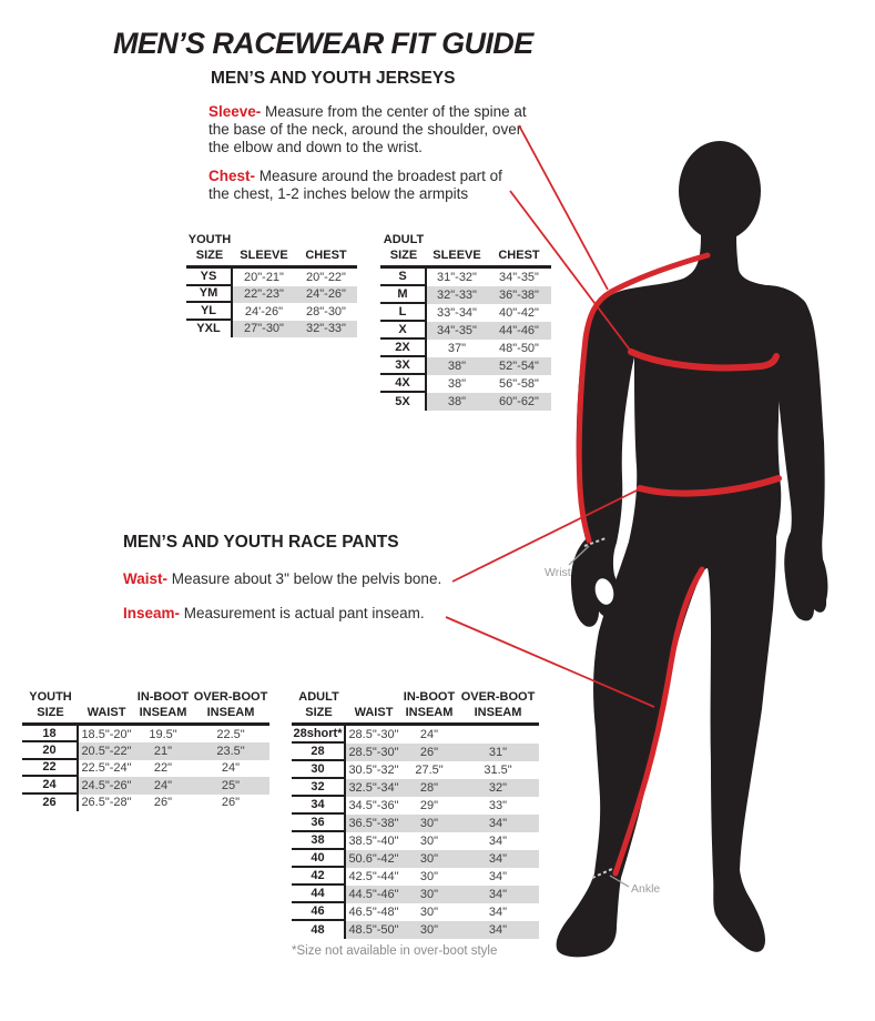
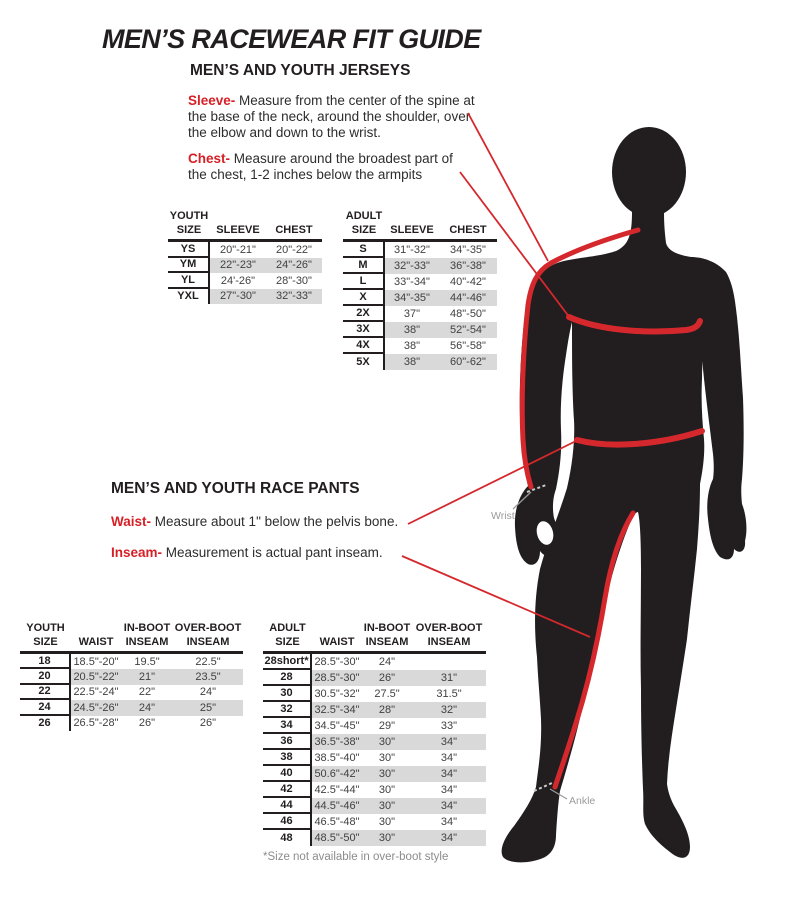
  MEN’S RACEWEAR FIT GUIDE
  MEN’S AND YOUTH JERSEYS
  Sleeve- Measure from the center of the spine at the base of the neck, around the shoulder, over the elbow and down to the wrist.
  Chest- Measure around the broadest part of the chest, 1-2 inches below the armpits
  YOUTH
  SIZE
  SLEEVE
  CHEST
  YS
  20"-21"
  20"-22"
  YM
  22"-23"
  24"-26"
  YL
  24'-26"
  28"-30"
  YXL
  27"-30"
  32"-33"
  ADULT
  SIZE
  SLEEVE
  CHEST
  S
  31"-32"
  34"-35"
  M
  32"-33"
  36"-38"
  L
  33"-34"
  40"-42"
  X
  34"-35"
  44"-46"
  2X
  37"
  48"-50"
  3X
  38"
  52"-54"
  4X
  38"
  56"-58"
  5X
  38"
  60"-62"
  MEN’S AND YOUTH RACE PANTS
- Waist- Measure about 3" below the pelvis bone.
+ Waist- Measure about 1" below the pelvis bone.
  Inseam- Measurement is actual pant inseam.
  YOUTH
  SIZE
  WAIST
  IN-BOOT
  INSEAM
  OVER-BOOT
  INSEAM
  18
  18.5"-20"
  19.5"
  22.5"
  20
  20.5"-22"
  21"
  23.5"
  22
  22.5"-24"
  22"
  24"
  24
  24.5"-26"
  24"
  25"
  26
  26.5"-28"
  26"
  26"
  ADULT
  SIZE
  WAIST
  IN-BOOT
  INSEAM
  OVER-BOOT
  INSEAM
  28short*
  28.5"-30"
  24"
  28
  28.5"-30"
  26"
  31"
  30
  30.5"-32"
  27.5"
  31.5"
  32
  32.5"-34"
  28"
  32"
  34
- 34.5"-36"
+ 34.5"-45"
  29"
  33"
  36
  36.5"-38"
  30"
  34"
  38
  38.5"-40"
  30"
  34"
  40
  50.6"-42"
  30"
  34"
  42
  42.5"-44"
  30"
  34"
  44
  44.5"-46"
  30"
  34"
  46
  46.5"-48"
  30"
  34"
  48
  48.5"-50"
  30"
  34"
  *Size not available in over-boot style
  Wrist
  Ankle
